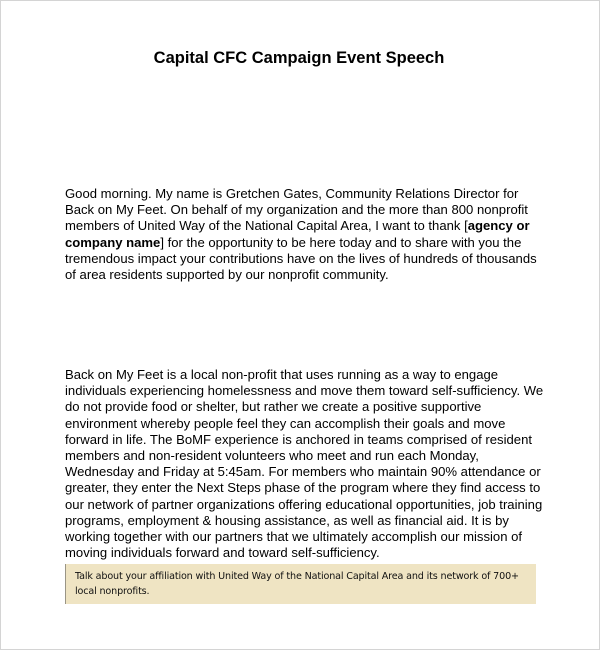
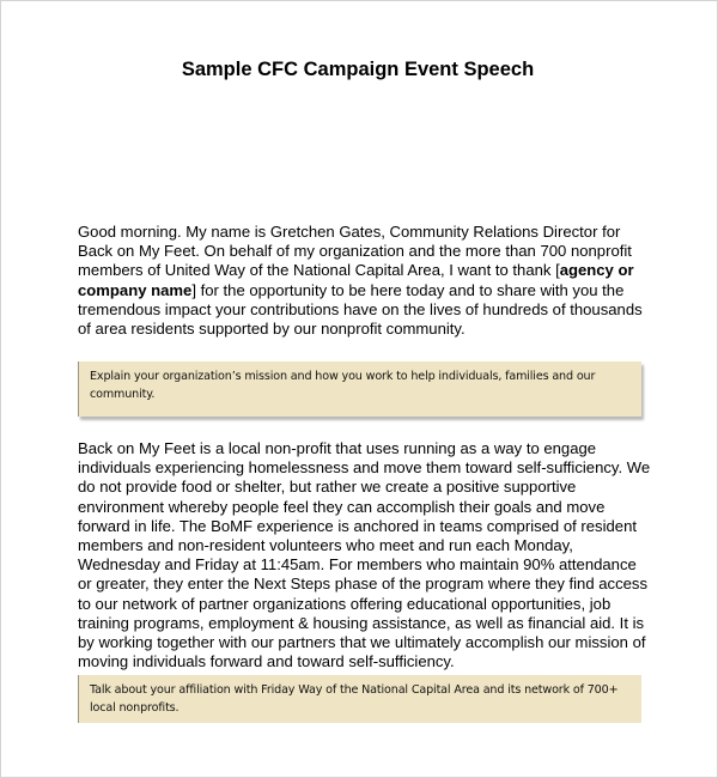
- Capital CFC Campaign Event Speech
+ Sample CFC Campaign Event Speech
- Good morning. My name is Gretchen Gates, Community Relations Director for Back on My Feet. On behalf of my organization and the more than 800 nonprofit members of United Way of the National Capital Area, I want to thank [agency or company name] for the opportunity to be here today and to share with you the tremendous impact your contributions have on the lives of hundreds of thousands of area residents supported by our nonprofit community.
+ Good morning. My name is Gretchen Gates, Community Relations Director for Back on My Feet. On behalf of my organization and the more than 700 nonprofit members of United Way of the National Capital Area, I want to thank [agency or company name] for the opportunity to be here today and to share with you the tremendous impact your contributions have on the lives of hundreds of thousands of area residents supported by our nonprofit community.
+ Explain your organization’s mission and how you work to help individuals, families and our community.
- Back on My Feet is a local non-profit that uses running as a way to engage individuals experiencing homelessness and move them toward self-sufficiency. We do not provide food or shelter, but rather we create a positive supportive environment whereby people feel they can accomplish their goals and move forward in life. The BoMF experience is anchored in teams comprised of resident members and non-resident volunteers who meet and run each Monday, Wednesday and Friday at 5:45am. For members who maintain 90% attendance or greater, they enter the Next Steps phase of the program where they find access to our network of partner organizations offering educational opportunities, job training programs, employment & housing assistance, as well as financial aid. It is by working together with our partners that we ultimately accomplish our mission of moving individuals forward and toward self-sufficiency.
+ Back on My Feet is a local non-profit that uses running as a way to engage individuals experiencing homelessness and move them toward self-sufficiency. We do not provide food or shelter, but rather we create a positive supportive environment whereby people feel they can accomplish their goals and move forward in life. The BoMF experience is anchored in teams comprised of resident members and non-resident volunteers who meet and run each Monday, Wednesday and Friday at 11:45am. For members who maintain 90% attendance or greater, they enter the Next Steps phase of the program where they find access to our network of partner organizations offering educational opportunities, job training programs, employment & housing assistance, as well as financial aid. It is by working together with our partners that we ultimately accomplish our mission of moving individuals forward and toward self-sufficiency.
- Talk about your affiliation with United Way of the National Capital Area and its network of 700+ local nonprofits.
+ Talk about your affiliation with Friday Way of the National Capital Area and its network of 700+ local nonprofits.
